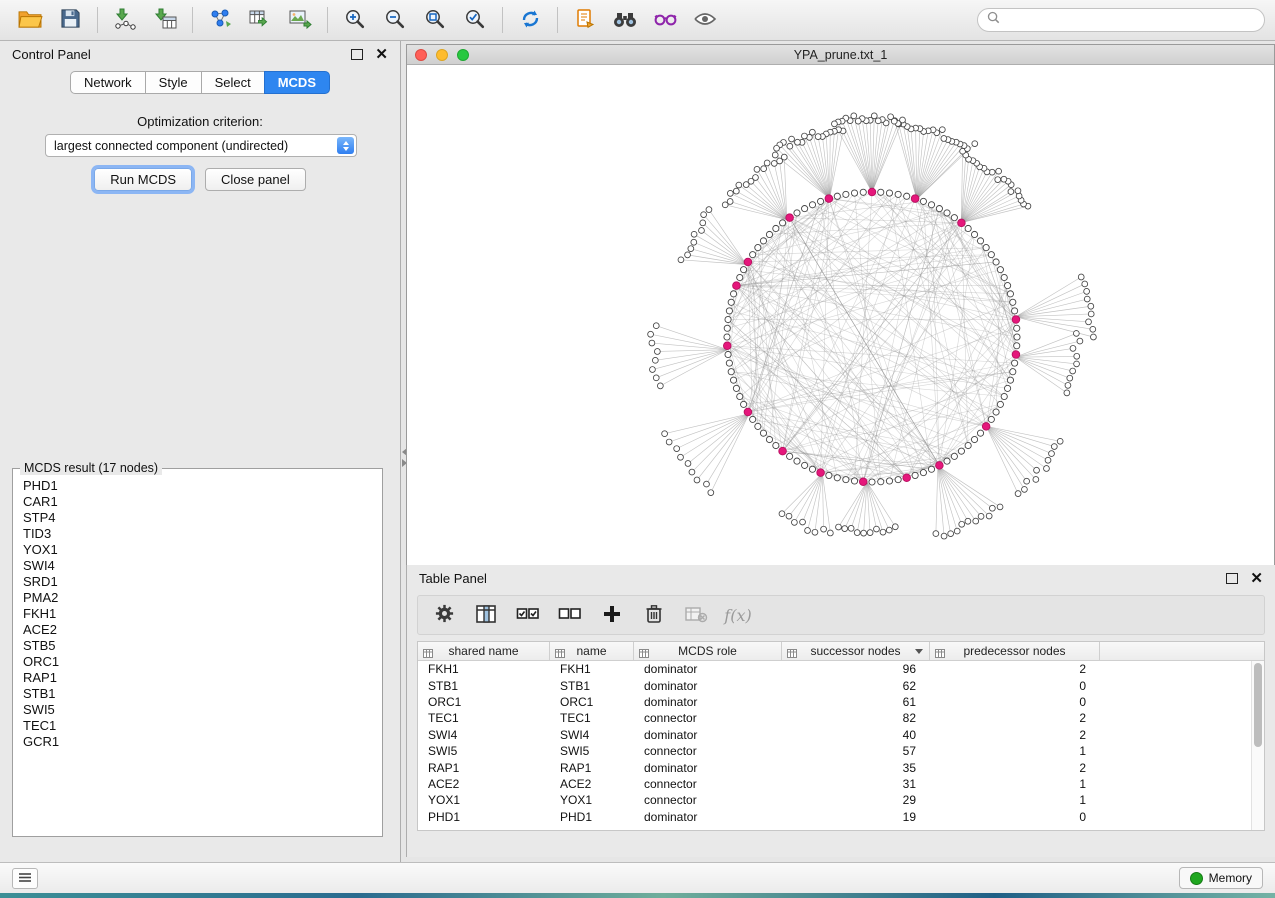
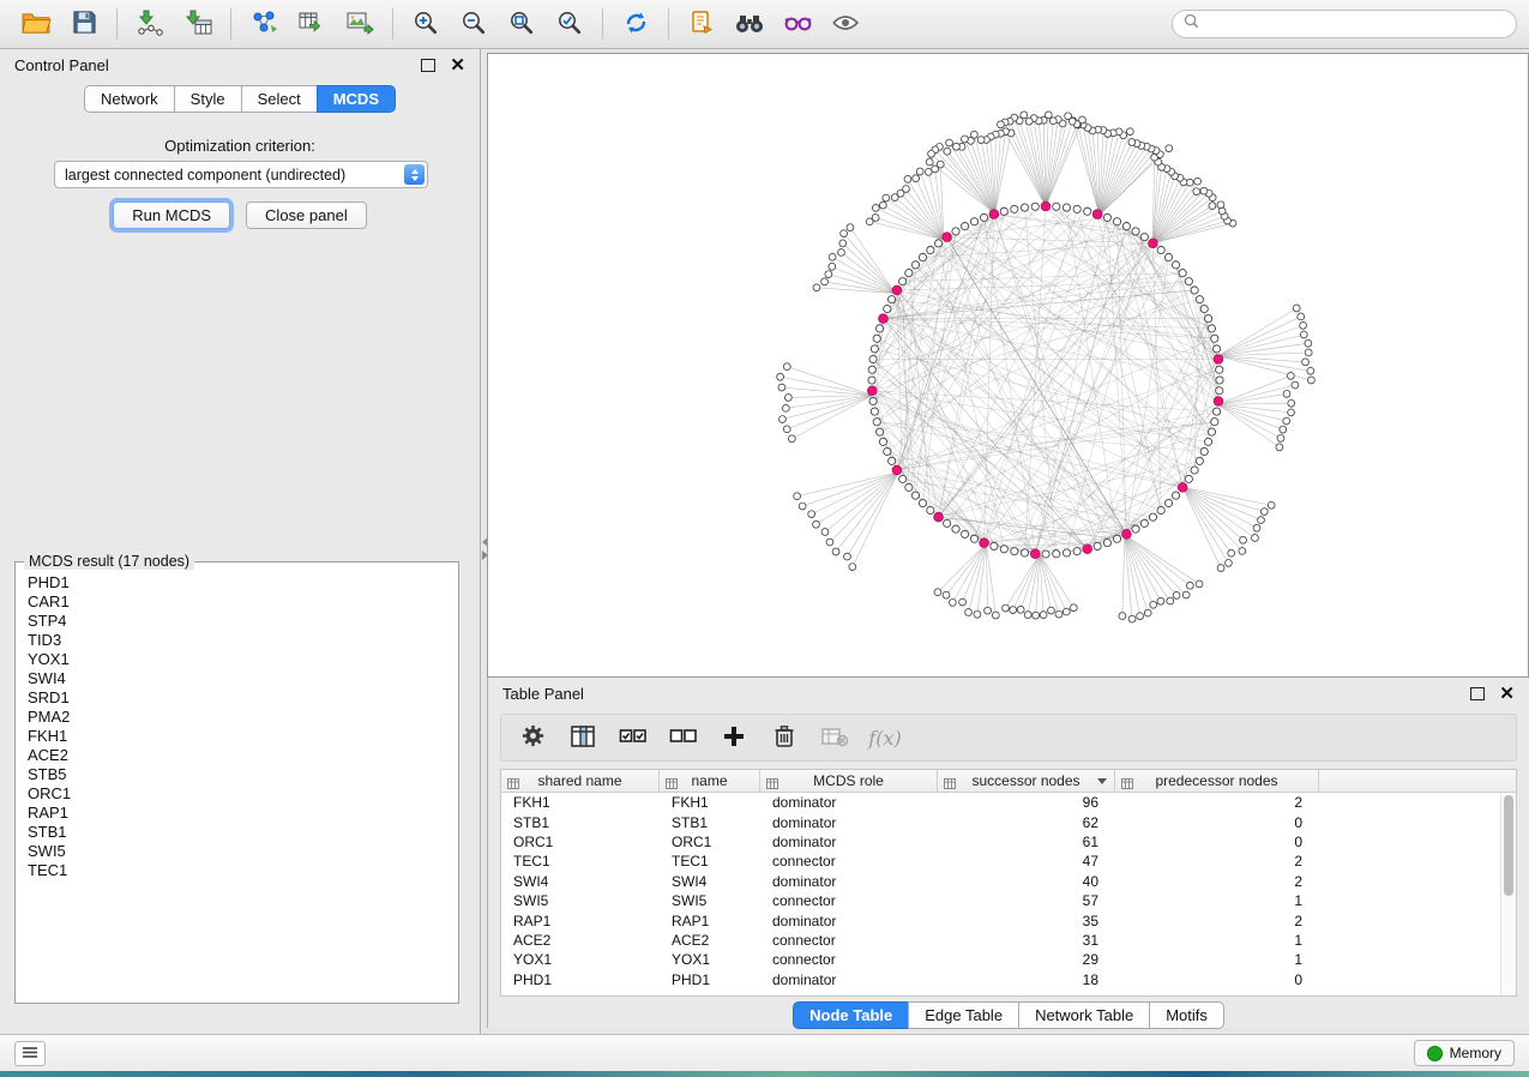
  Control Panel
  ✕
  Network
  Style
  Select
  MCDS
  Optimization criterion:
  largest connected component (undirected)
  Run MCDS
  Close panel
  MCDS result (17 nodes)
  PHD1
  CAR1
  STP4
  TID3
  YOX1
  SWI4
  SRD1
  PMA2
  FKH1
  ACE2
  STB5
  ORC1
  RAP1
  STB1
  SWI5
  TEC1
- GCR1
- YPA_prune.txt_1
  Table Panel
  ✕
  f(x)
  shared name
  name
  MCDS role
  successor nodes
  predecessor nodes
  FKH1
  FKH1
  dominator
  96
  2
  STB1
  STB1
  dominator
  62
  0
  ORC1
  ORC1
  dominator
  61
  0
  TEC1
  TEC1
  connector
- 82
+ 47
  2
  SWI4
  SWI4
  dominator
  40
  2
  SWI5
  SWI5
  connector
  57
  1
  RAP1
  RAP1
  dominator
  35
  2
  ACE2
  ACE2
  connector
  31
  1
  YOX1
  YOX1
  connector
  29
  1
  PHD1
  PHD1
  dominator
- 19
+ 18
  0
+ Node Table
+ Edge Table
+ Network Table
+ Motifs
  Memory
